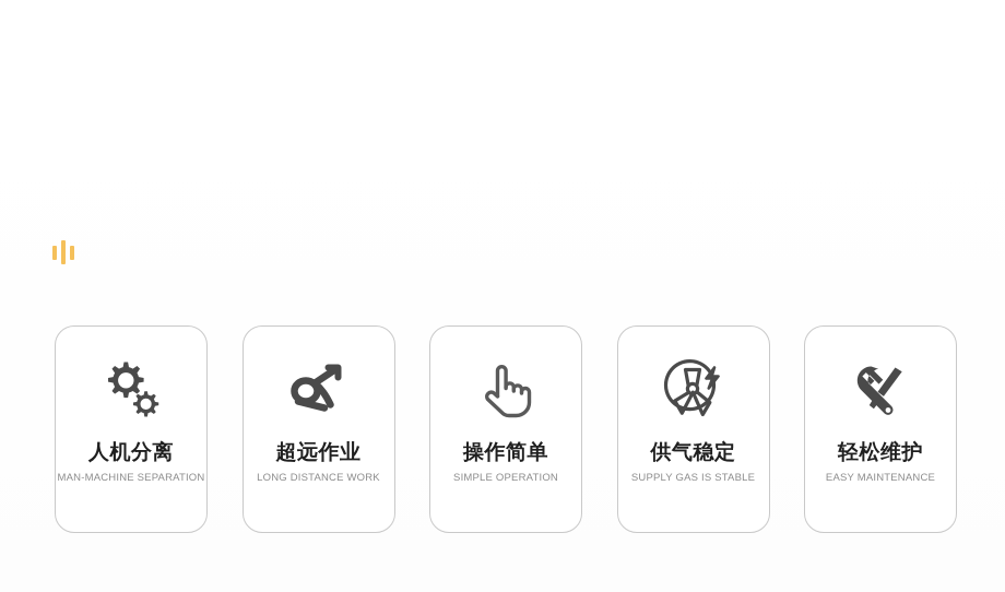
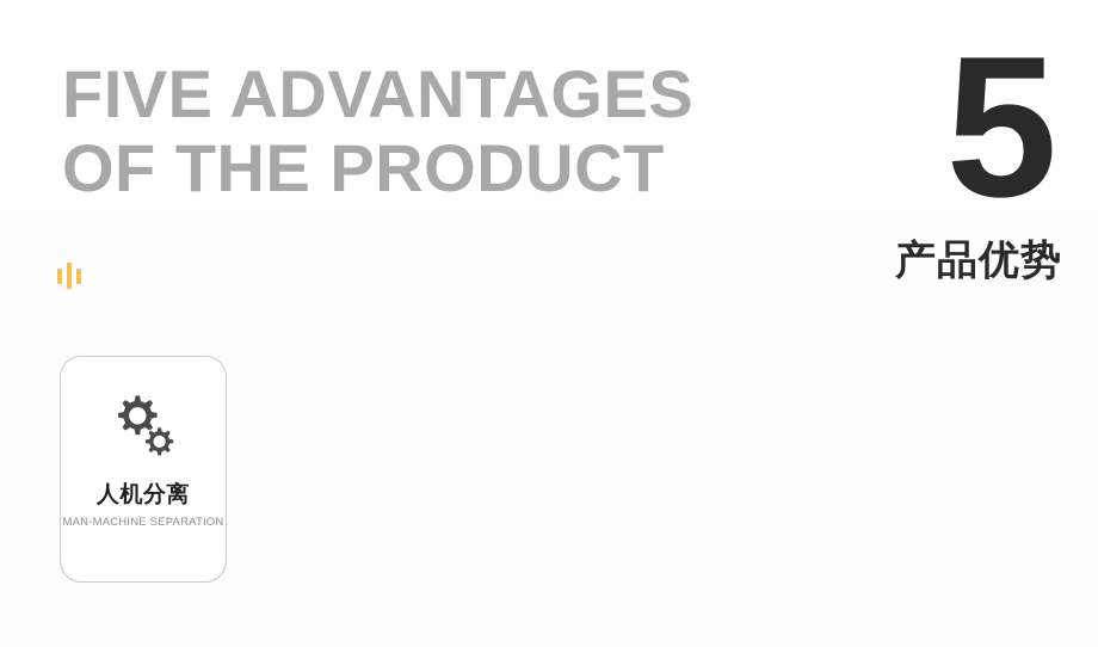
+ FIVE ADVANTAGES
+ OF THE PRODUCT
+ 5
+ 产品优势
  人机分离
  MAN-MACHINE SEPARATION
- 超远作业
- LONG DISTANCE WORK
- 操作简单
- SIMPLE OPERATION
- 供气稳定
- SUPPLY GAS IS STABLE
- 轻松维护
- EASY MAINTENANCE
